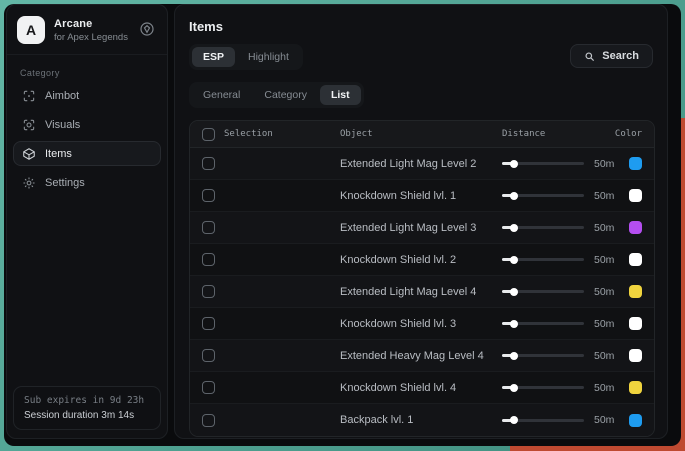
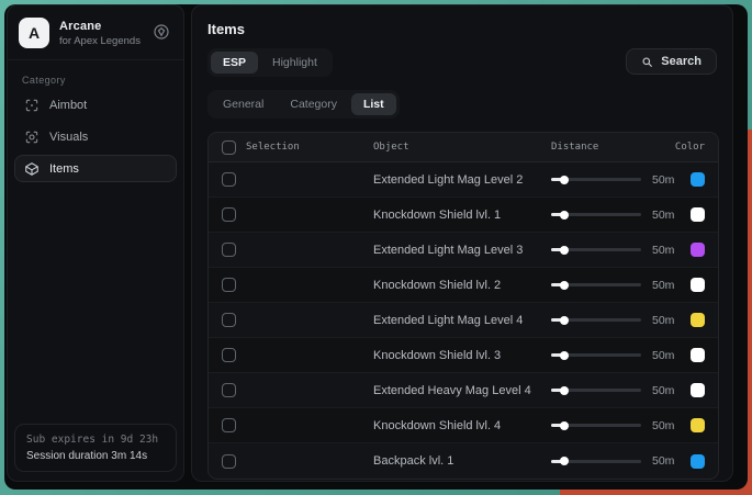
  A
  Arcane
  for Apex Legends
  Category
  Aimbot
  Visuals
  Items
- Settings
  Sub expires in 9d 23h
  Session duration 3m 14s
  Items
  ESP
  Highlight
  Search
  General
  Category
  List
  Selection
  Object
  Distance
  Color
  Extended Light Mag Level 2
  50m
  Knockdown Shield lvl. 1
  50m
  Extended Light Mag Level 3
  50m
  Knockdown Shield lvl. 2
  50m
  Extended Light Mag Level 4
  50m
  Knockdown Shield lvl. 3
  50m
  Extended Heavy Mag Level 4
  50m
  Knockdown Shield lvl. 4
  50m
  Backpack lvl. 1
  50m
